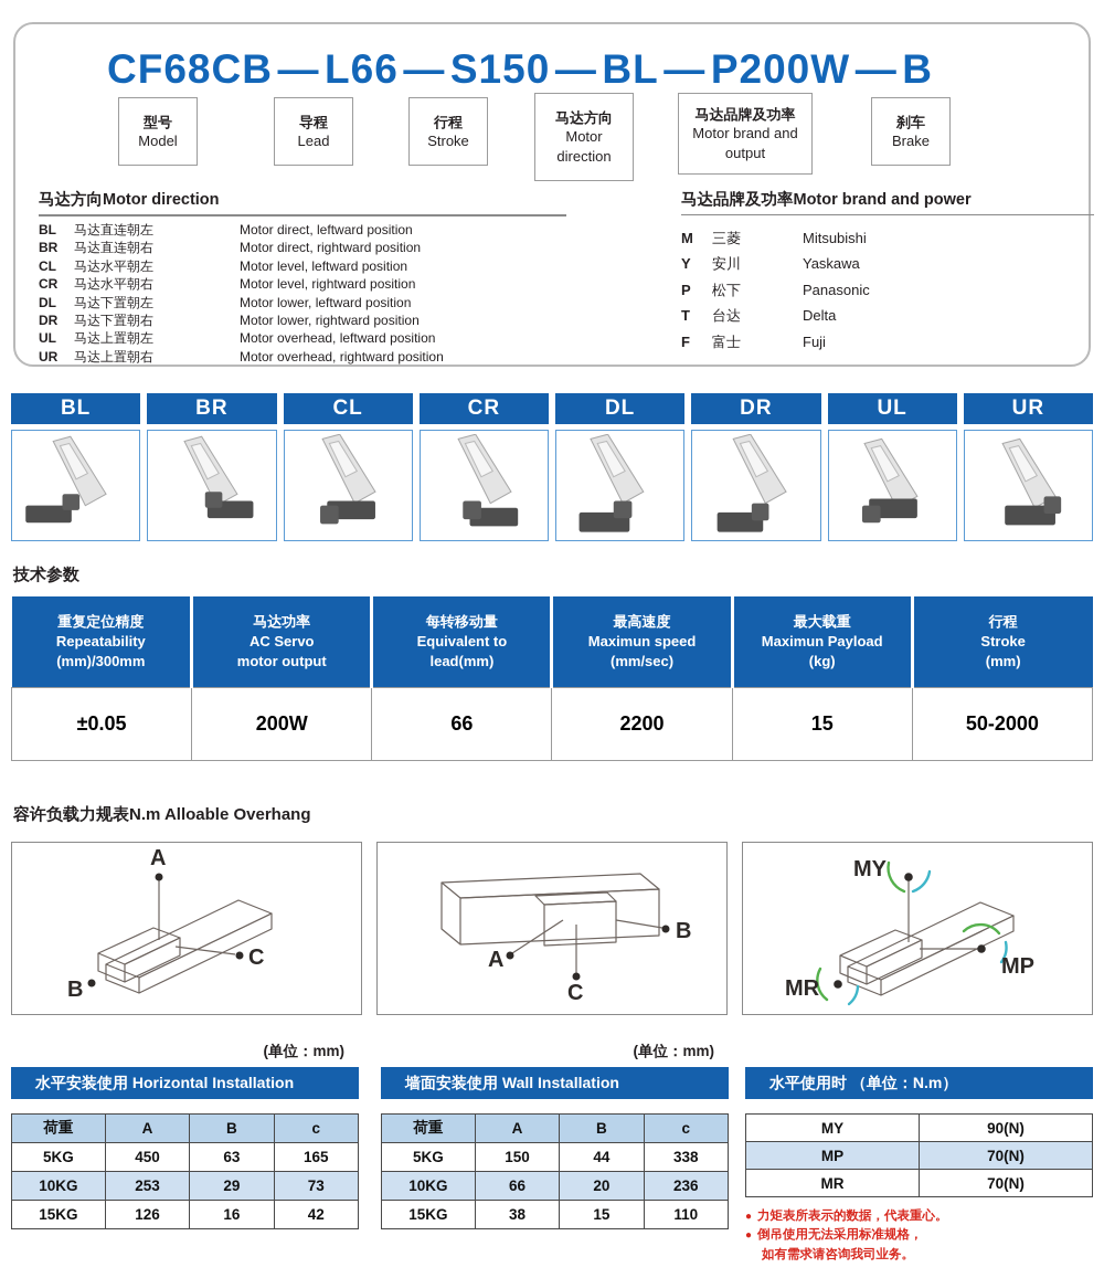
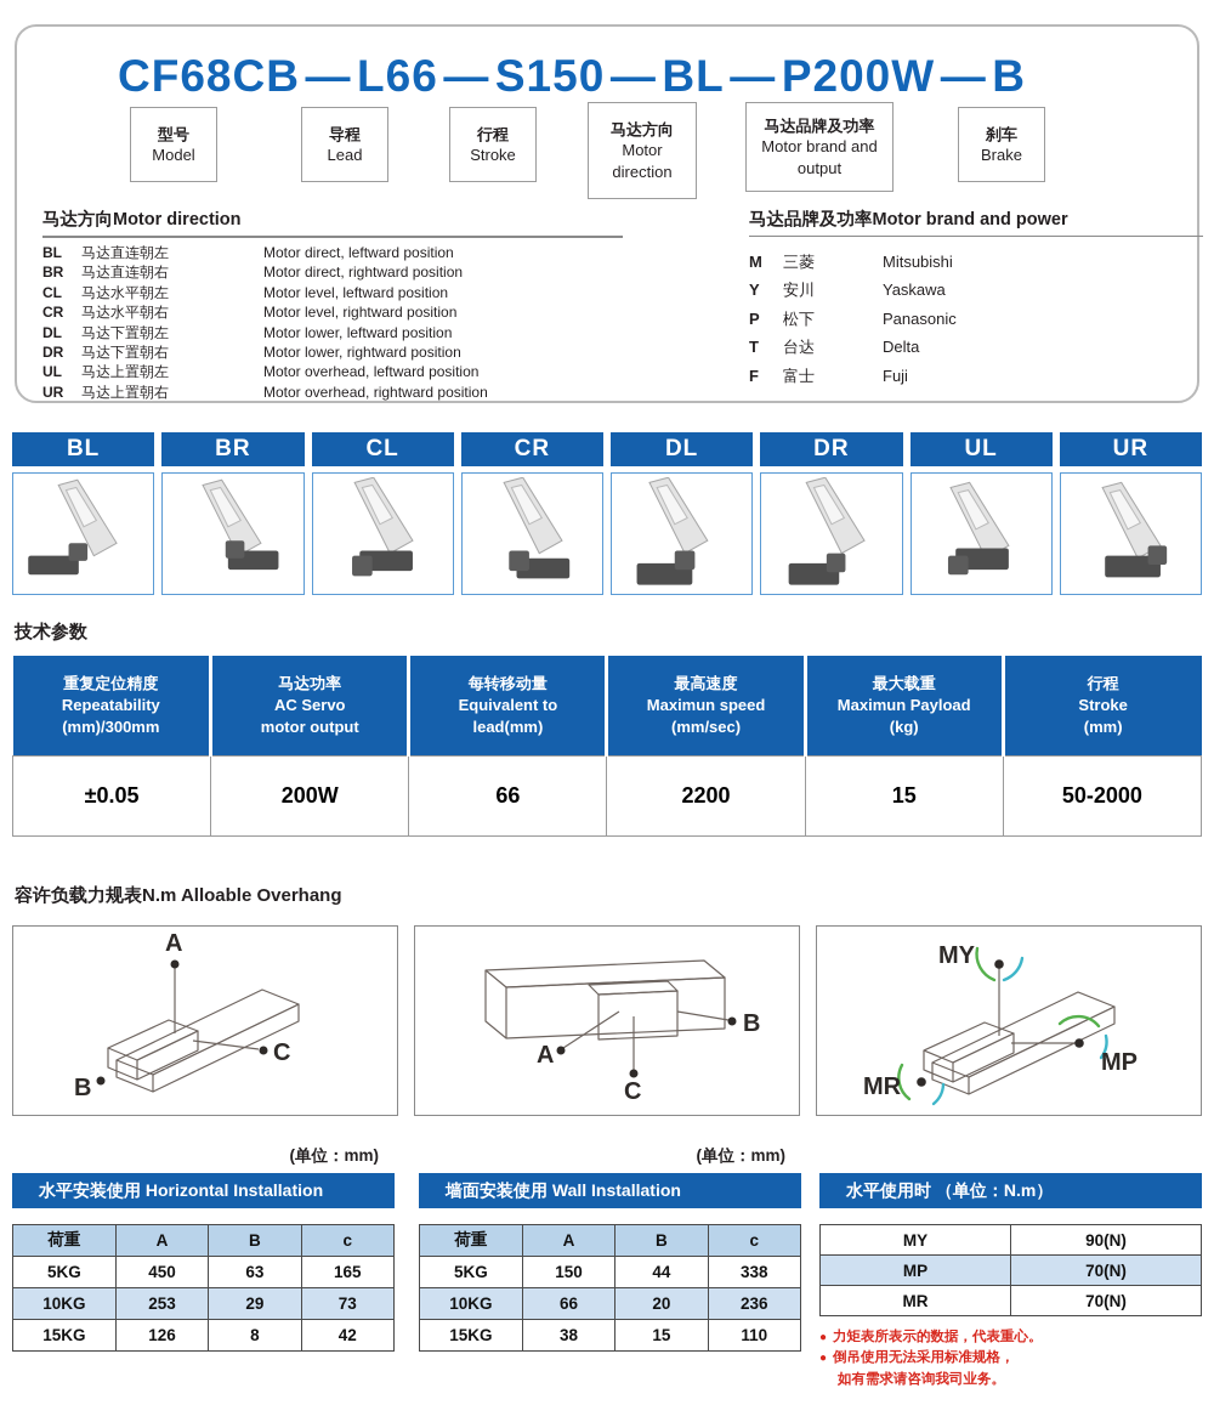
  CF68CB
  —
  L66
  —
  S150
  —
  BL
  —
  P200W
  —
  B
  型号
  Model
  导程
  Lead
  行程
  Stroke
  马达方向
  Motor direction
  马达品牌及功率
  Motor brand and output
  刹车
  Brake
  马达方向Motor direction
  BL
  马达直连朝左
  Motor direct, leftward position
  BR
  马达直连朝右
  Motor direct, rightward position
  CL
  马达水平朝左
  Motor level, leftward position
  CR
  马达水平朝右
  Motor level, rightward position
  DL
  马达下置朝左
  Motor lower, leftward position
  DR
  马达下置朝右
  Motor lower, rightward position
  UL
  马达上置朝左
  Motor overhead, leftward position
  UR
  马达上置朝右
  Motor overhead, rightward position
  马达品牌及功率Motor brand and power
  M
  三菱
  Mitsubishi
  Y
  安川
  Yaskawa
  P
  松下
  Panasonic
  T
  台达
  Delta
  F
  富士
  Fuji
  BL
  BR
  CL
  CR
  DL
  DR
  UL
  UR
  技术参数
  重复定位精度 Repeatability (mm)/300mm	马达功率 AC Servo motor output	每转移动量 Equivalent to lead(mm)	最高速度 Maximun speed (mm/sec)	最大载重 Maximun Payload (kg)	行程 Stroke (mm)
  ±0.05	200W	66	2200	15	50-2000
  容许负载力规表N.m Alloable Overhang
  A
  C
  B
  A
  C
  B
  MY
  MP
  MR
  (单位：mm)
  (单位：mm)
  水平安装使用 Horizontal Installation
  荷重	A	B	c
  5KG	450	63	165
  10KG	253	29	73
- 15KG	126	16	42
+ 15KG	126	8	42
  墙面安装使用 Wall Installation
  荷重	A	B	c
  5KG	150	44	338
  10KG	66	20	236
  15KG	38	15	110
  水平使用时 （单位：N.m）
  MY	90(N)
  MP	70(N)
  MR	70(N)
  ●
  力矩表所表示的数据，代表重心。
  ●
  倒吊使用无法采用标准规格，
  如有需求请咨询我司业务。
